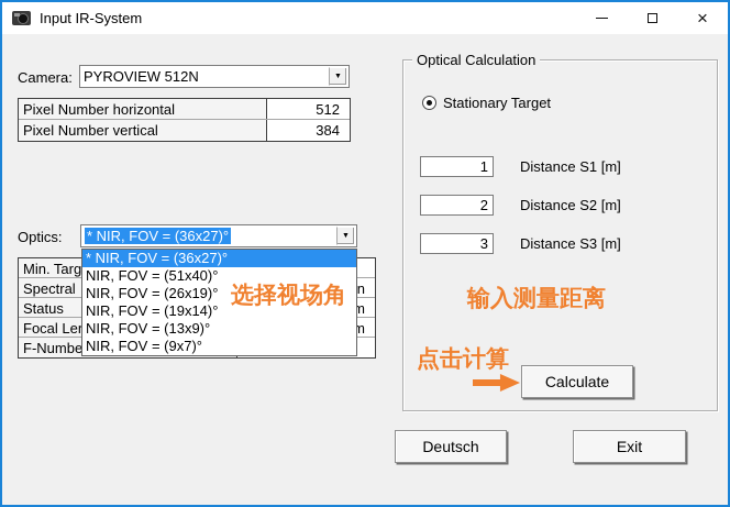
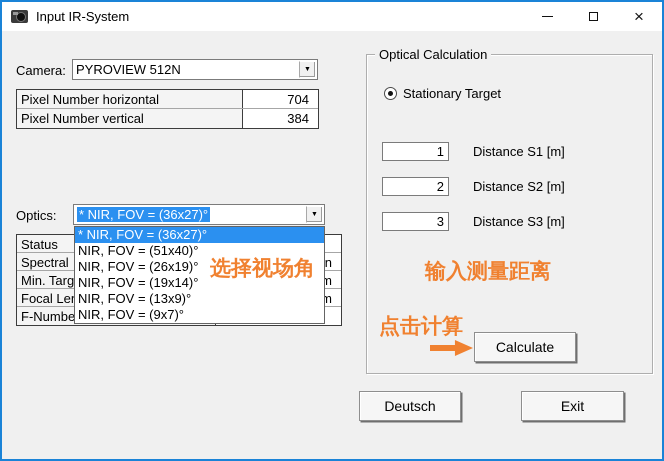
  Input IR-System
  ×
  Camera:
  PYROVIEW 512N
  Pixel Number horizontal
- 512
+ 704
  Pixel Number vertical
  384
  Optics:
  * NIR, FOV = (36x27)°
- Min. Targ
+ Status
  Spectral
- Status
+ Min. Targ
  m
  Focal Le
  m
  F-Numbe
  * NIR, FOV = (36x27)°
  NIR, FOV = (51x40)°
  NIR, FOV = (26x19)°
  NIR, FOV = (19x14)°
  NIR, FOV = (13x9)°
  NIR, FOV = (9x7)°
  选择视场角
  Optical Calculation
  Stationary Target
  1
  Distance S1 [m]
  2
  Distance S2 [m]
  3
  Distance S3 [m]
  输入测量距离
  点击计算
  Calculate
  Deutsch
  Exit
